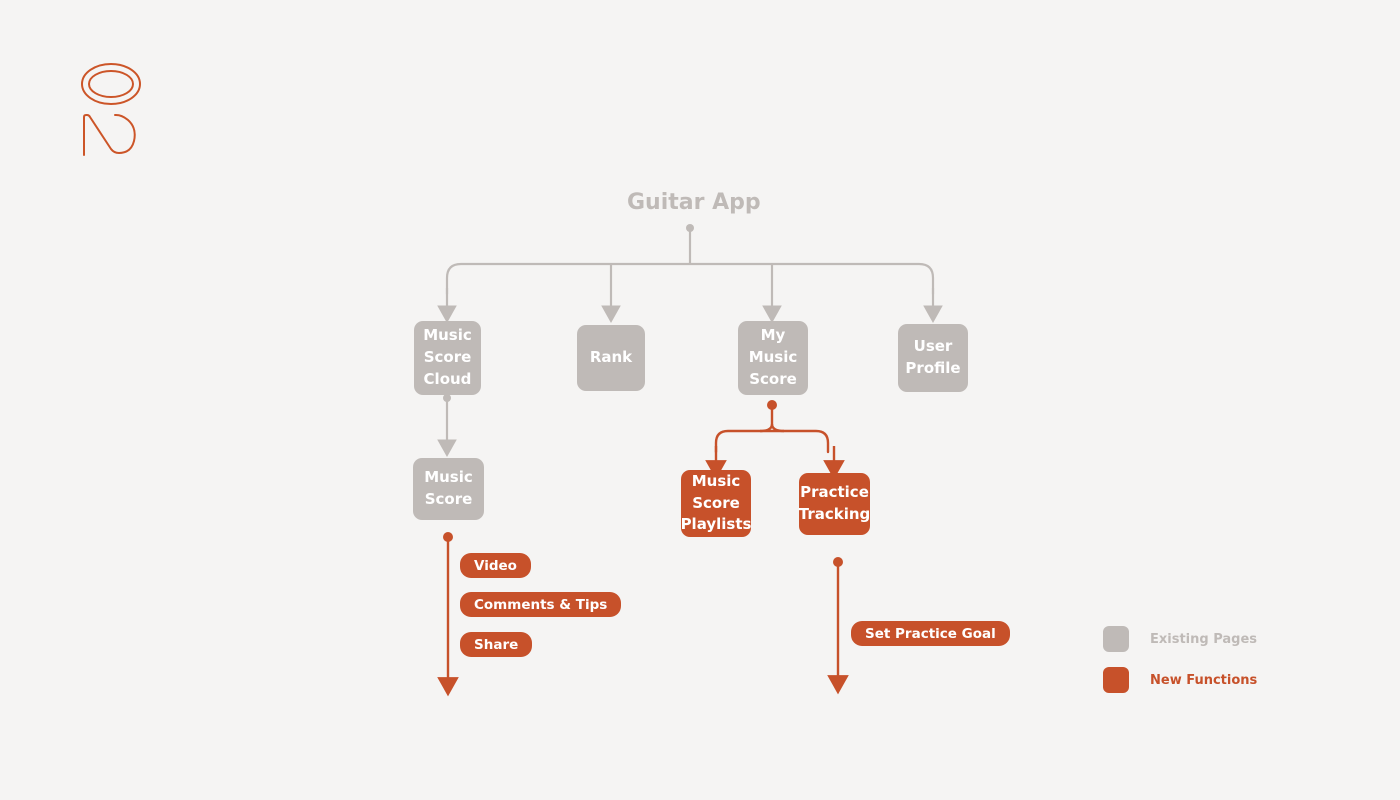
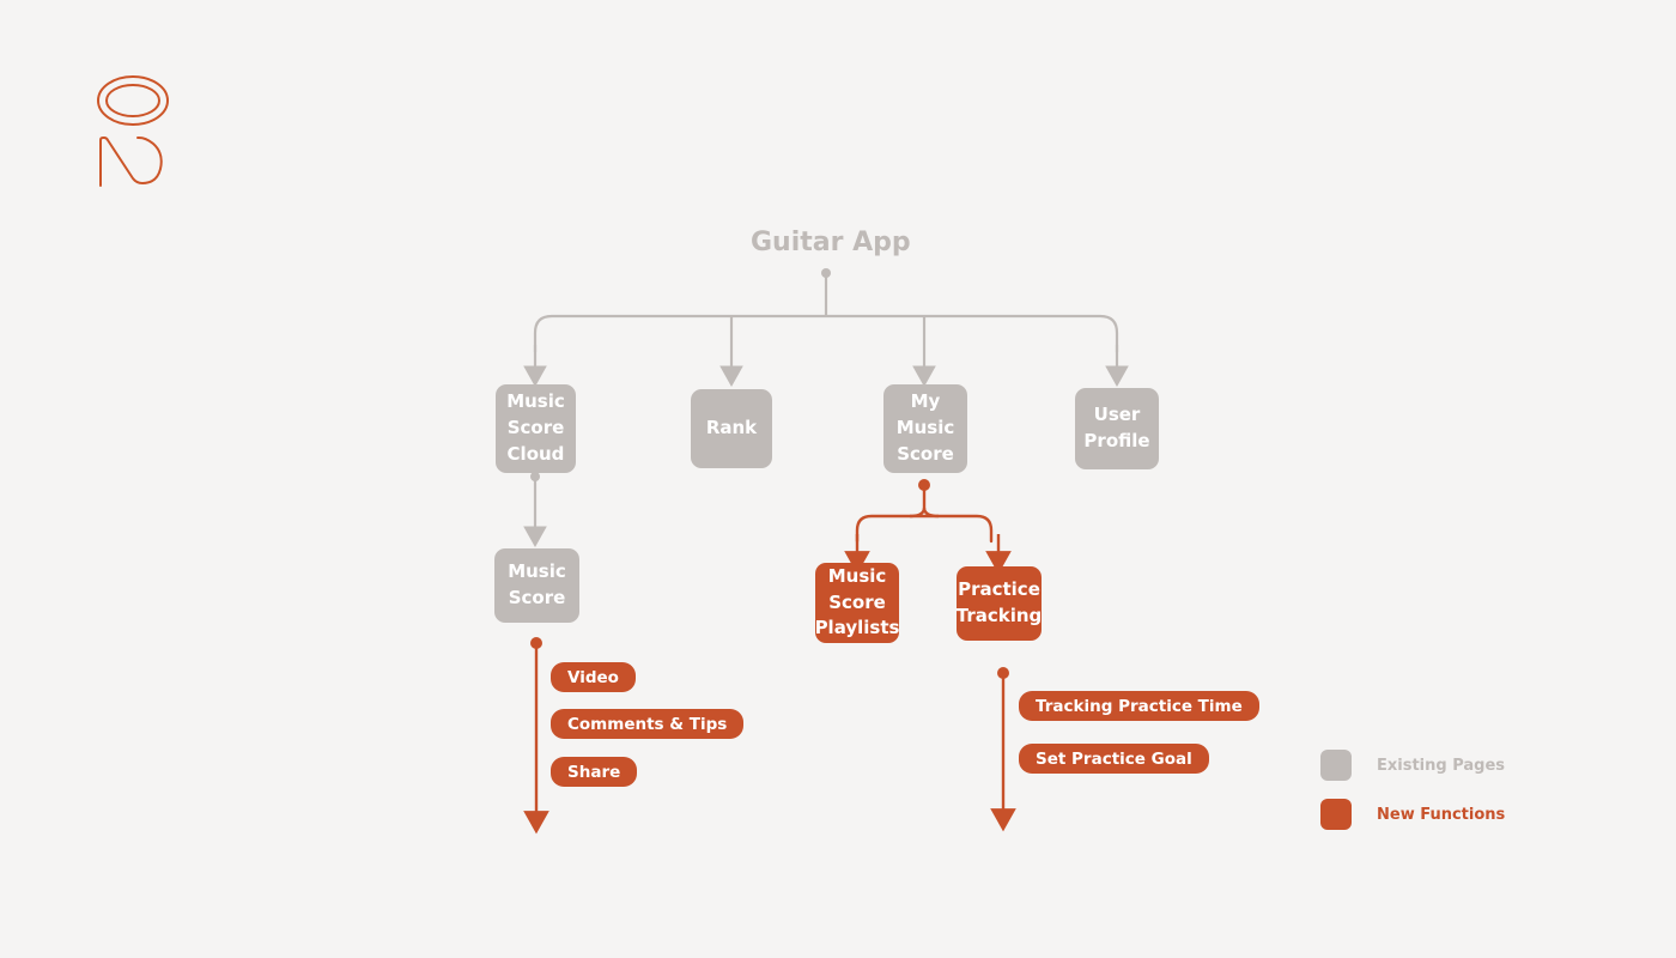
  Guitar App
  Music
  Score
  Cloud
  Rank
  My
  Music
  Score
  User
  Profile
  Music
  Score
  Music
  Score
  Playlists
  Practice
  Tracking
  Video
  Comments & Tips
  Share
+ Tracking Practice Time
  Set Practice Goal
  Existing Pages
  New Functions
